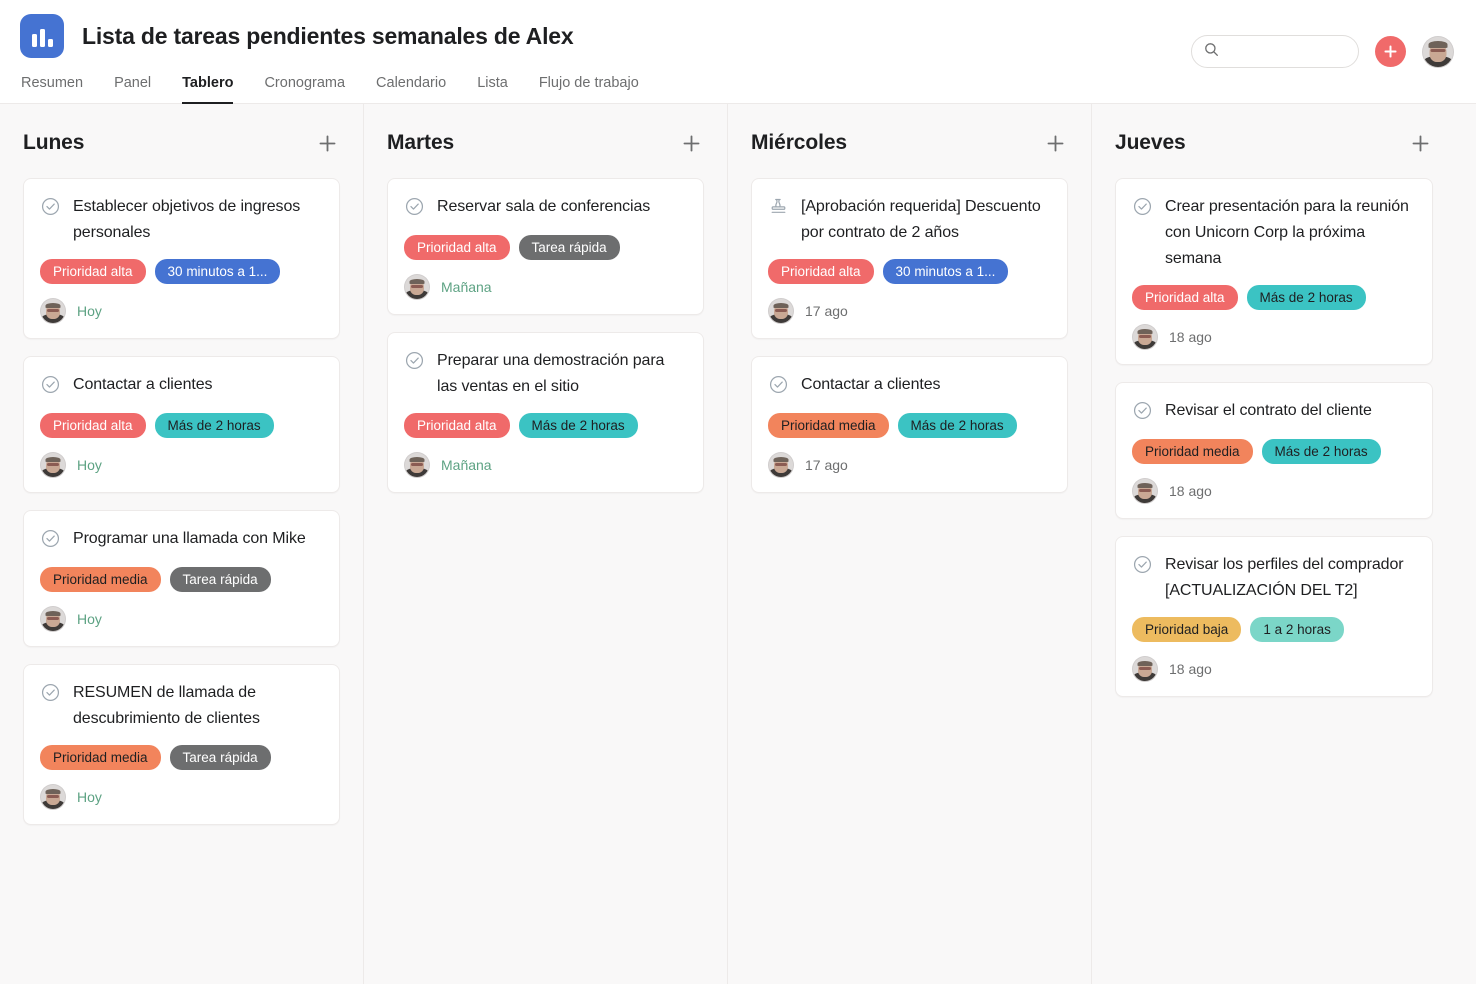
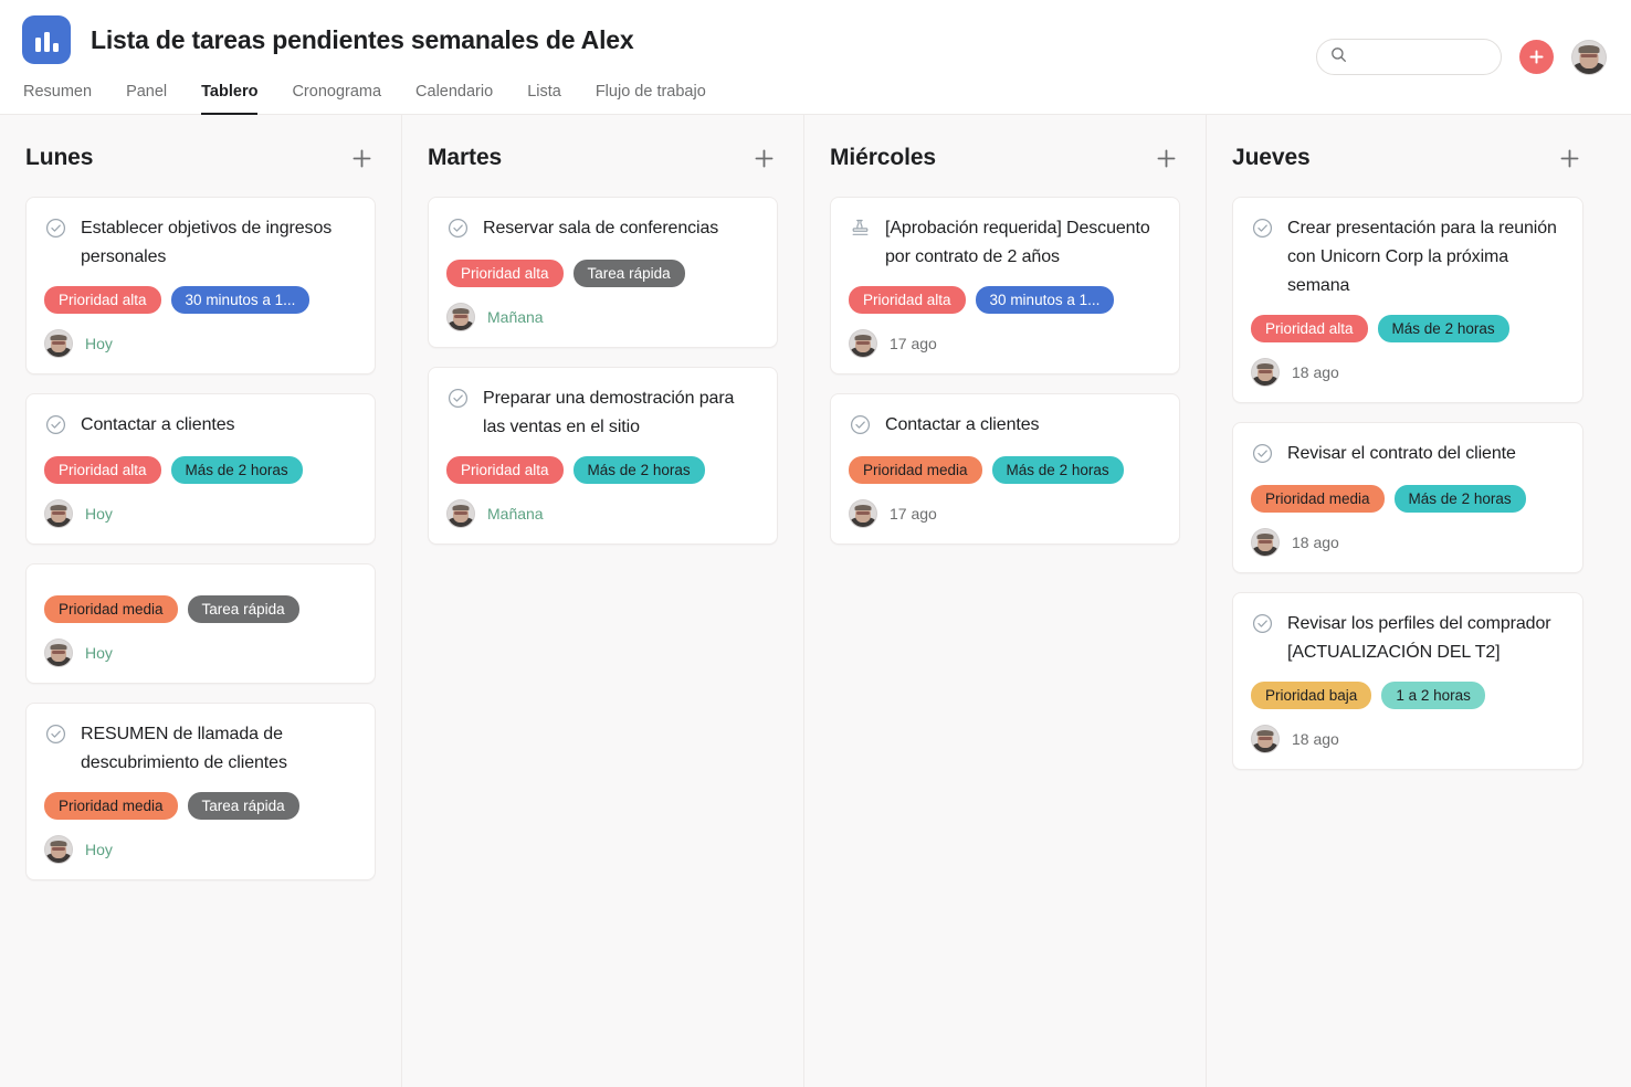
  Lista de tareas pendientes semanales de Alex
  Resumen
  Panel
  Tablero
  Cronograma
  Calendario
  Lista
  Flujo de trabajo
  Lunes
  Establecer objetivos de ingresos personales
  Prioridad alta
  30 minutos a 1...
  Hoy
  Contactar a clientes
  Prioridad alta
  Más de 2 horas
  Hoy
- Programar una llamada con Mike
  Prioridad media
  Tarea rápida
  Hoy
  RESUMEN de llamada de descubrimiento de clientes
  Prioridad media
  Tarea rápida
  Hoy
  Martes
  Reservar sala de conferencias
  Prioridad alta
  Tarea rápida
  Mañana
  Preparar una demostración para las ventas en el sitio
  Prioridad alta
  Más de 2 horas
  Mañana
  Miércoles
  [Aprobación requerida] Descuento por contrato de 2 años
  Prioridad alta
  30 minutos a 1...
  17 ago
  Contactar a clientes
  Prioridad media
  Más de 2 horas
  17 ago
  Jueves
  Crear presentación para la reunión con Unicorn Corp la próxima semana
  Prioridad alta
  Más de 2 horas
  18 ago
  Revisar el contrato del cliente
  Prioridad media
  Más de 2 horas
  18 ago
  Revisar los perfiles del comprador [ACTUALIZACIÓN DEL T2]
  Prioridad baja
  1 a 2 horas
  18 ago
